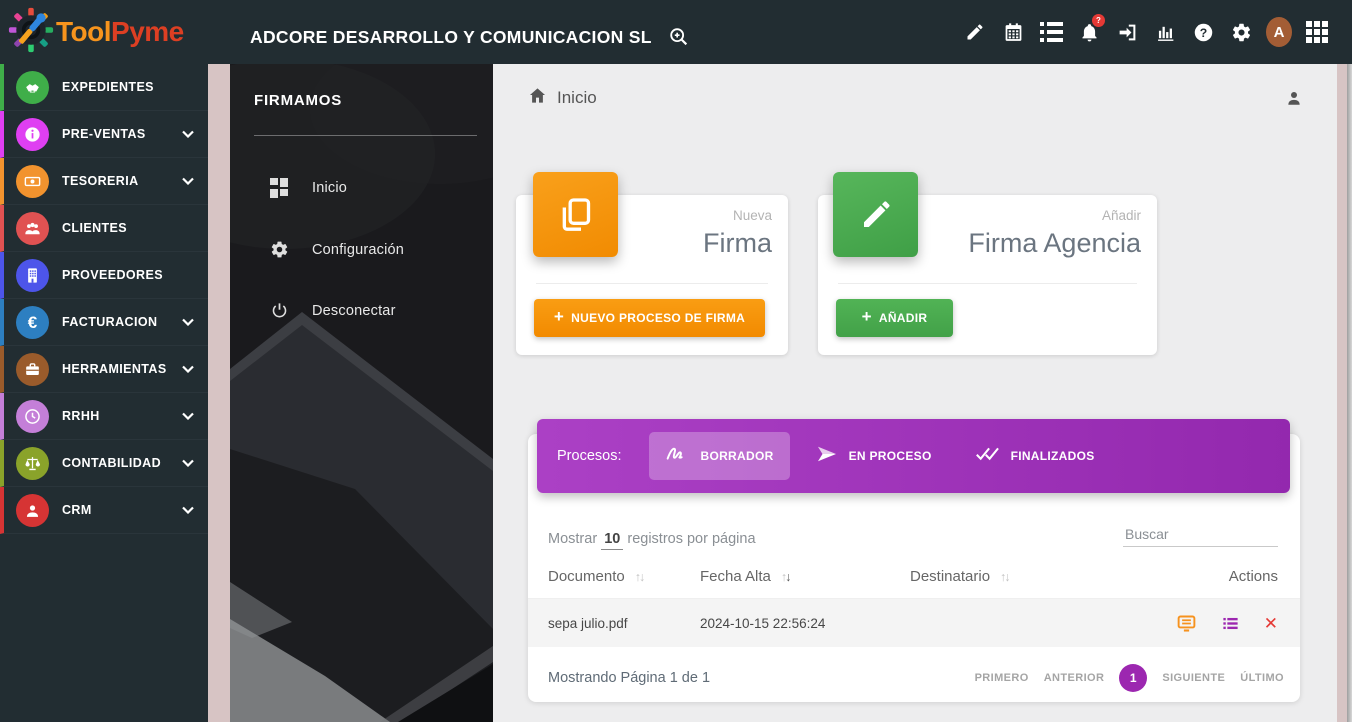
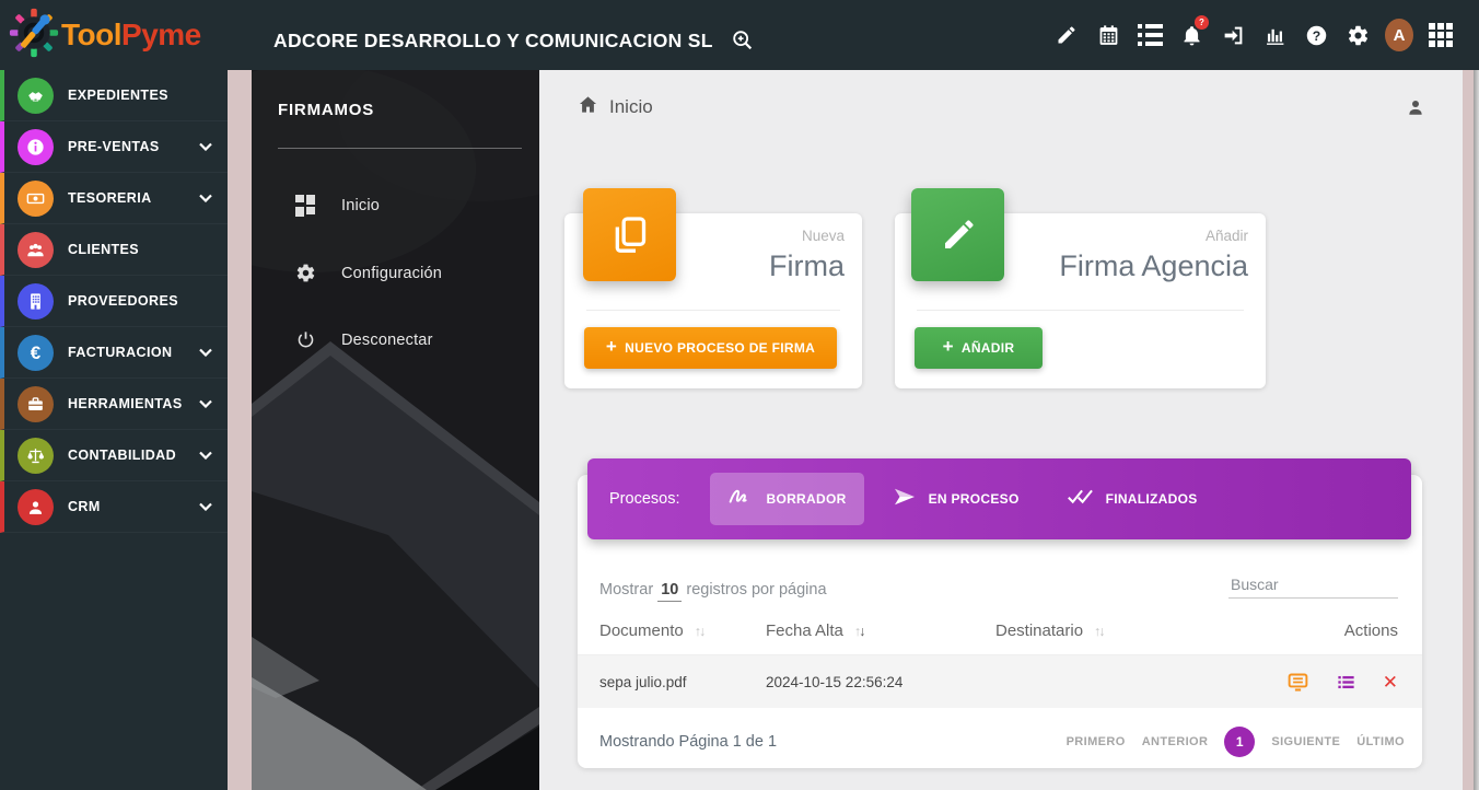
  ToolPyme
  ADCORE DESARROLLO Y COMUNICACION SL
  ?
  ?
  A
  EXPEDIENTES
  PRE-VENTAS
  TESORERIA
  CLIENTES
  PROVEEDORES
  €
  FACTURACION
  HERRAMIENTAS
- RRHH
  CONTABILIDAD
  CRM
  FIRMAMOS
  Inicio
  Configuración
  Desconectar
  Inicio
  Nueva
  Firma
  +
  NUEVO PROCESO DE FIRMA
  Añadir
  Firma Agencia
  +
  AÑADIR
  Procesos:
  BORRADOR
  EN PROCESO
  FINALIZADOS
  Mostrar 10 registros por página
  Buscar
  Documento ↑↓
  Fecha Alta ↑↓
  Destinatario ↑↓
  Actions
  sepa julio.pdf
  2024-10-15 22:56:24
  ✕
  Mostrando Página 1 de 1
  PRIMERO
  ANTERIOR
  1
  SIGUIENTE
  ÚLTIMO
